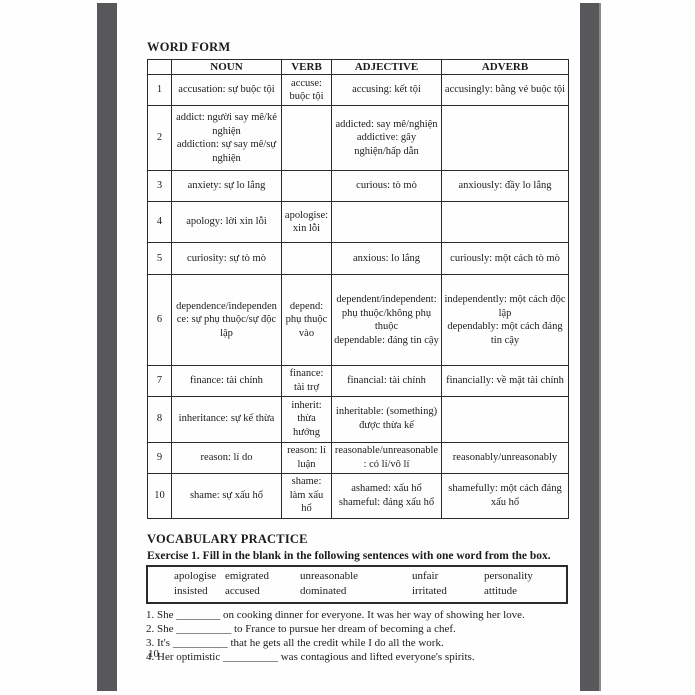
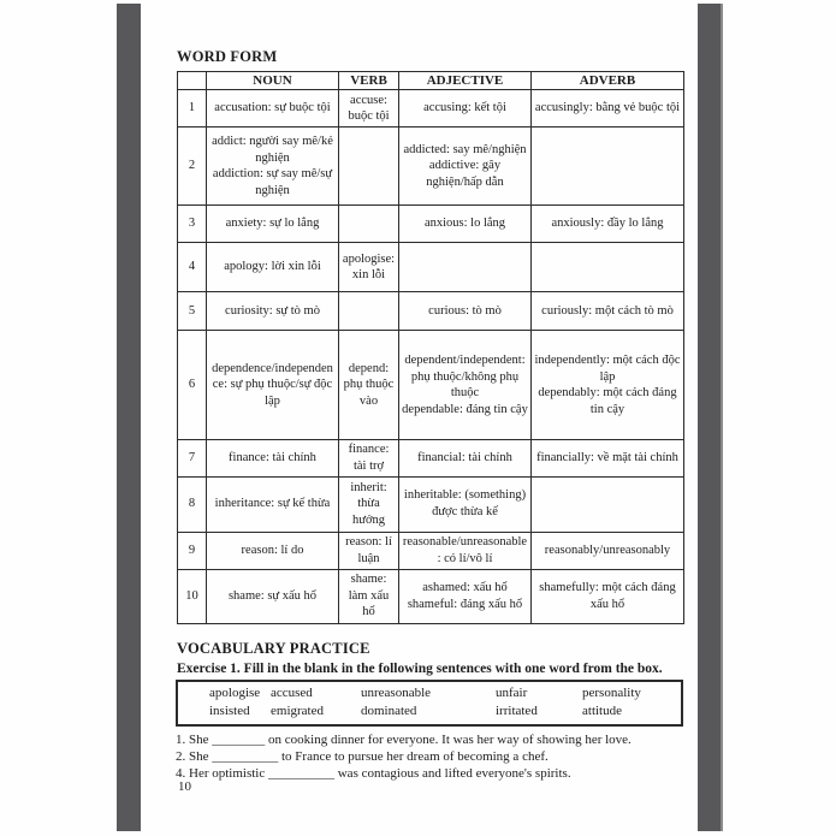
  WORD FORM
  	NOUN	VERB	ADJECTIVE	ADVERB
  1	accusation: sự buộc tội	accuse: buộc tội	accusing: kết tội	accusingly: bằng vẻ buộc tội
  2	addict: người say mê/kẻ nghiện addiction: sự say mê/sự nghiện		addicted: say mê/nghiện addictive: gây nghiện/hấp dẫn
- 3	anxiety: sự lo lắng		curious: tò mò	anxiously: đầy lo lắng
+ 3	anxiety: sự lo lắng		anxious: lo lắng	anxiously: đầy lo lắng
  4	apology: lời xin lỗi	apologise: xin lỗi
- 5	curiosity: sự tò mò		anxious: lo lắng	curiously: một cách tò mò
+ 5	curiosity: sự tò mò		curious: tò mò	curiously: một cách tò mò
  6	dependence/independence: sự phụ thuộc/sự độc lập	depend: phụ thuộc vào	dependent/independent: phụ thuộc/không phụ thuộc dependable: đáng tin cậy	independently: một cách độc lập dependably: một cách đáng tin cậy
  7	finance: tài chính	finance: tài trợ	financial: tài chính	financially: về mặt tài chính
  8	inheritance: sự kế thừa	inherit: thừa hưởng	inheritable: (something) được thừa kế
  9	reason: lí do	reason: lí luận	reasonable/unreasonable: có lí/vô lí	reasonably/unreasonably
  10	shame: sự xấu hổ	shame: làm xấu hổ	ashamed: xấu hổ shameful: đáng xấu hổ	shamefully: một cách đáng xấu hổ
  VOCABULARY PRACTICE
  Exercise 1. Fill in the blank in the following sentences with one word from the box.
  apologise
- emigrated
+ accused
  unreasonable
  unfair
  personality
  insisted
- accused
+ emigrated
  dominated
  irritated
  attitude
  1. She ________ on cooking dinner for everyone. It was her way of showing her love.
  2. She __________ to France to pursue her dream of becoming a chef.
- 3. It's __________ that he gets all the credit while I do all the work.
  4. Her optimistic __________ was contagious and lifted everyone's spirits.
  10
